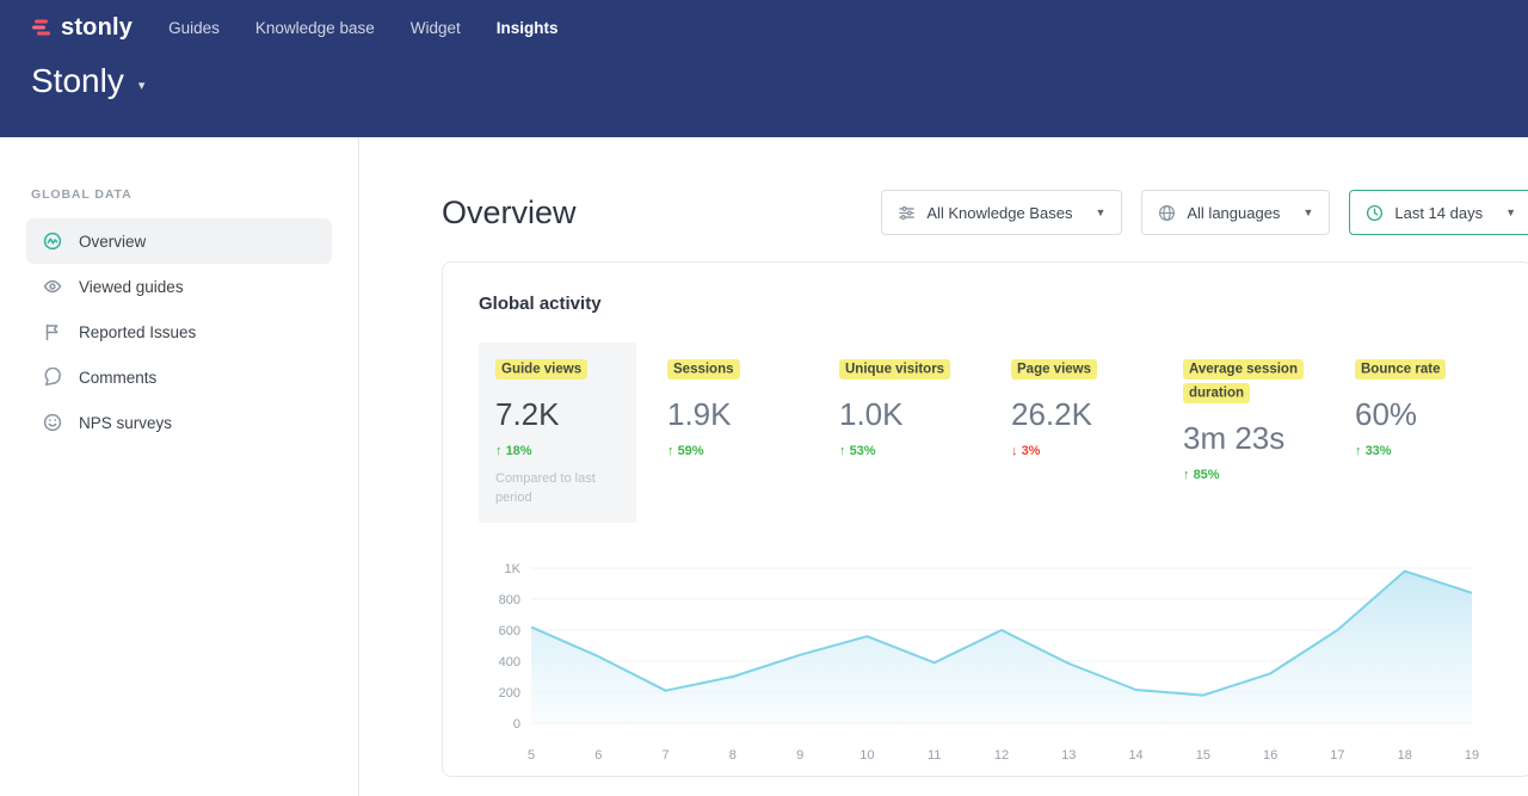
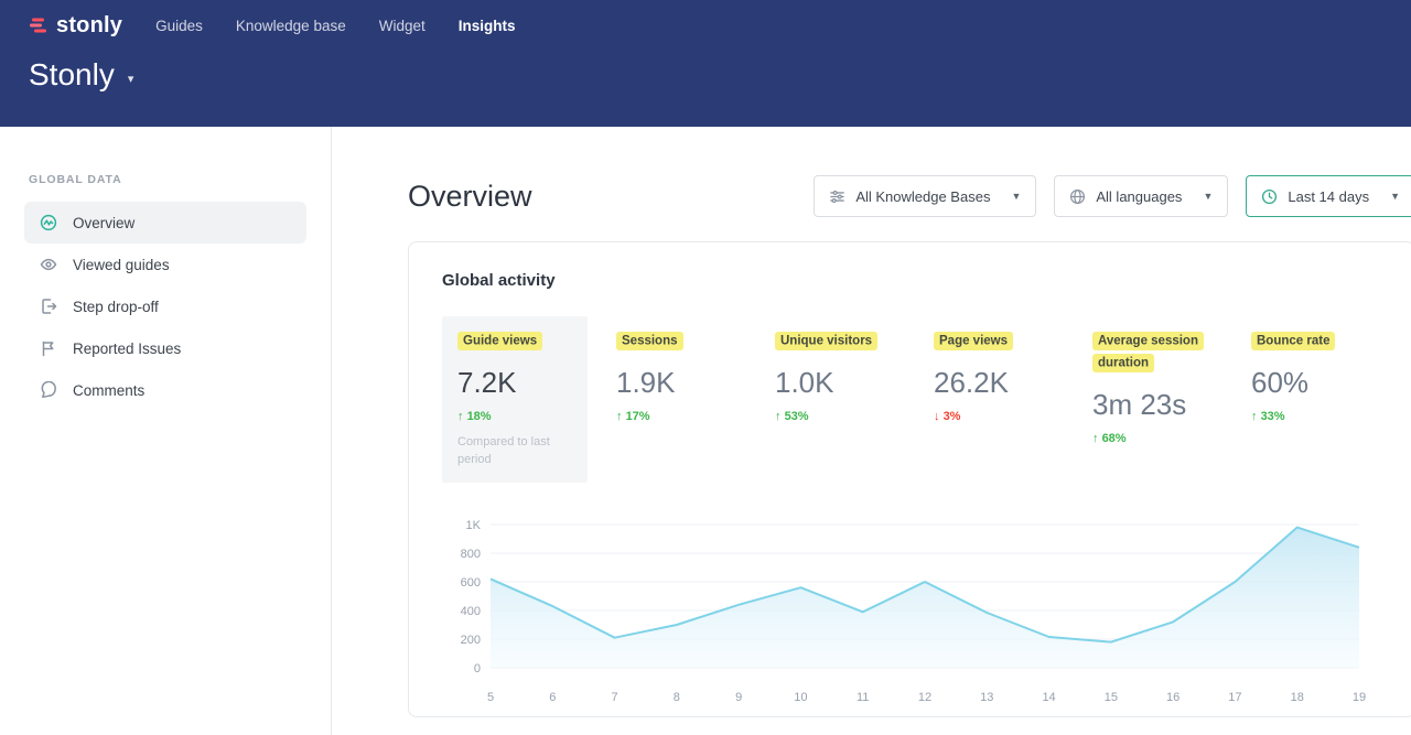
  stonly
  Guides
  Knowledge base
  Widget
  Insights
  Stonly
  ▾
  GLOBAL DATA
  Overview
  Viewed guides
+ Step drop-off
  Reported Issues
  Comments
- NPS surveys
  Overview
  All Knowledge Bases
  ▼
  All languages
  ▼
  Last 14 days
  ▼
  Global activity
  Guide views
  7.2K
  ↑ 18%
  Compared to last period
  Sessions
  1.9K
- ↑ 59%
+ ↑ 17%
  Unique visitors
  1.0K
  ↑ 53%
  Page views
  26.2K
  ↓ 3%
  Average session duration
  3m 23s
- ↑ 85%
+ ↑ 68%
  Bounce rate
  60%
  ↑ 33%
  0
  200
  400
  600
  800
  1K
  5
  6
  7
  8
  9
  10
  11
  12
  13
  14
  15
  16
  17
  18
  19
